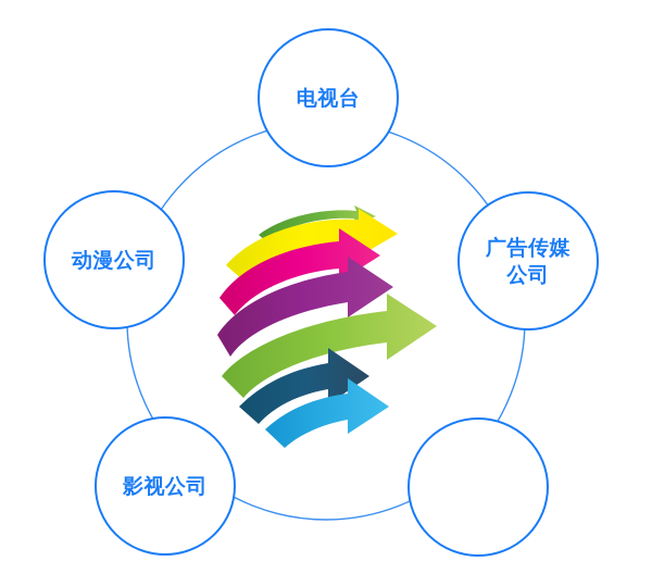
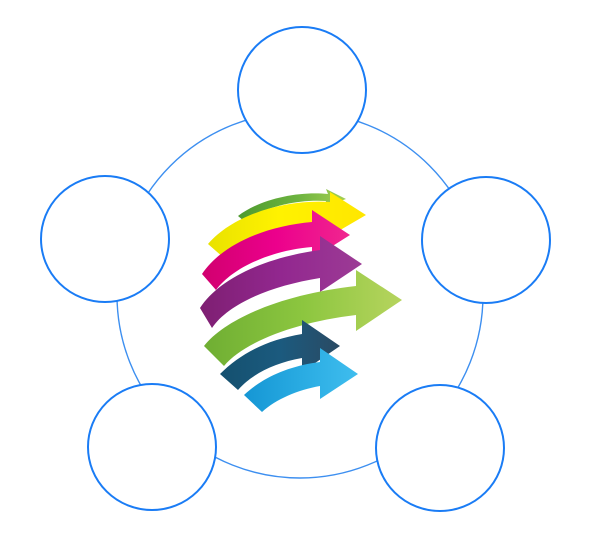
- 电视台
- 广告传媒
- 公司
- 影视公司
- 动漫公司
